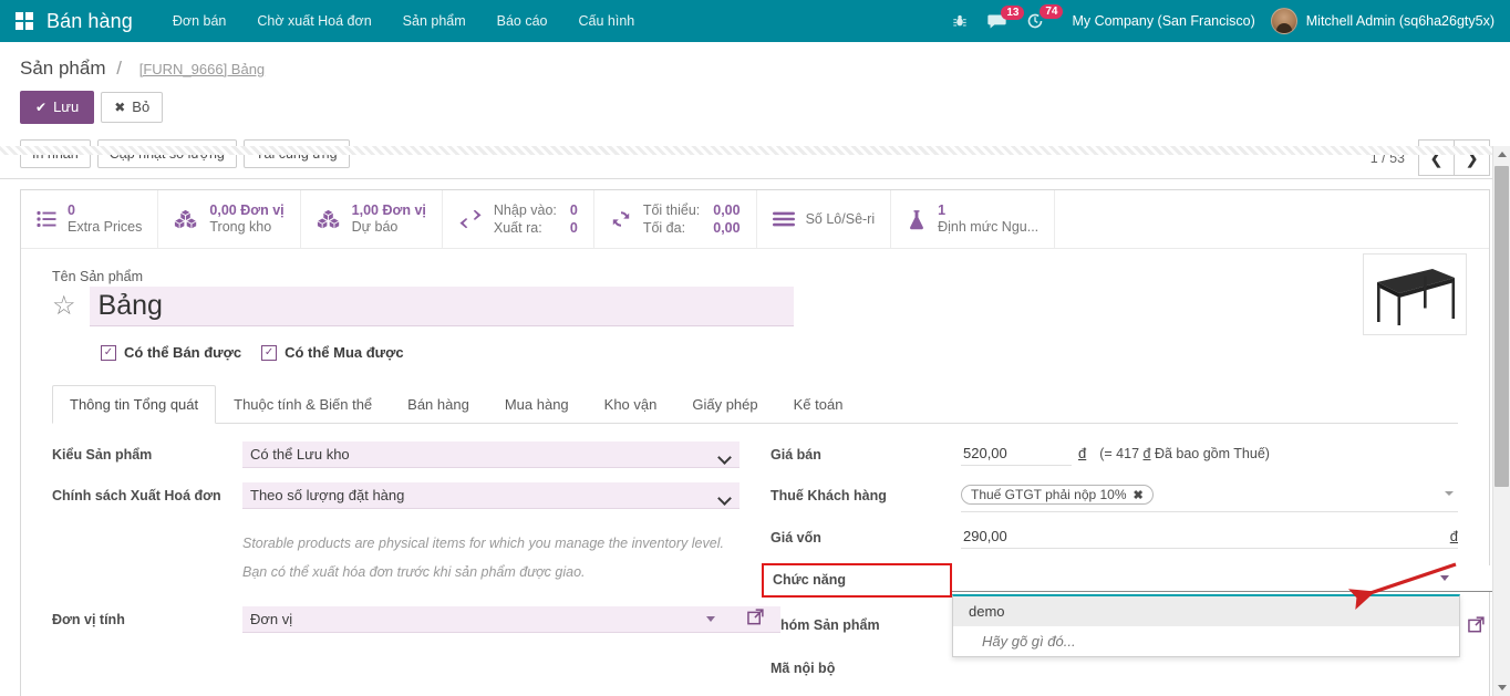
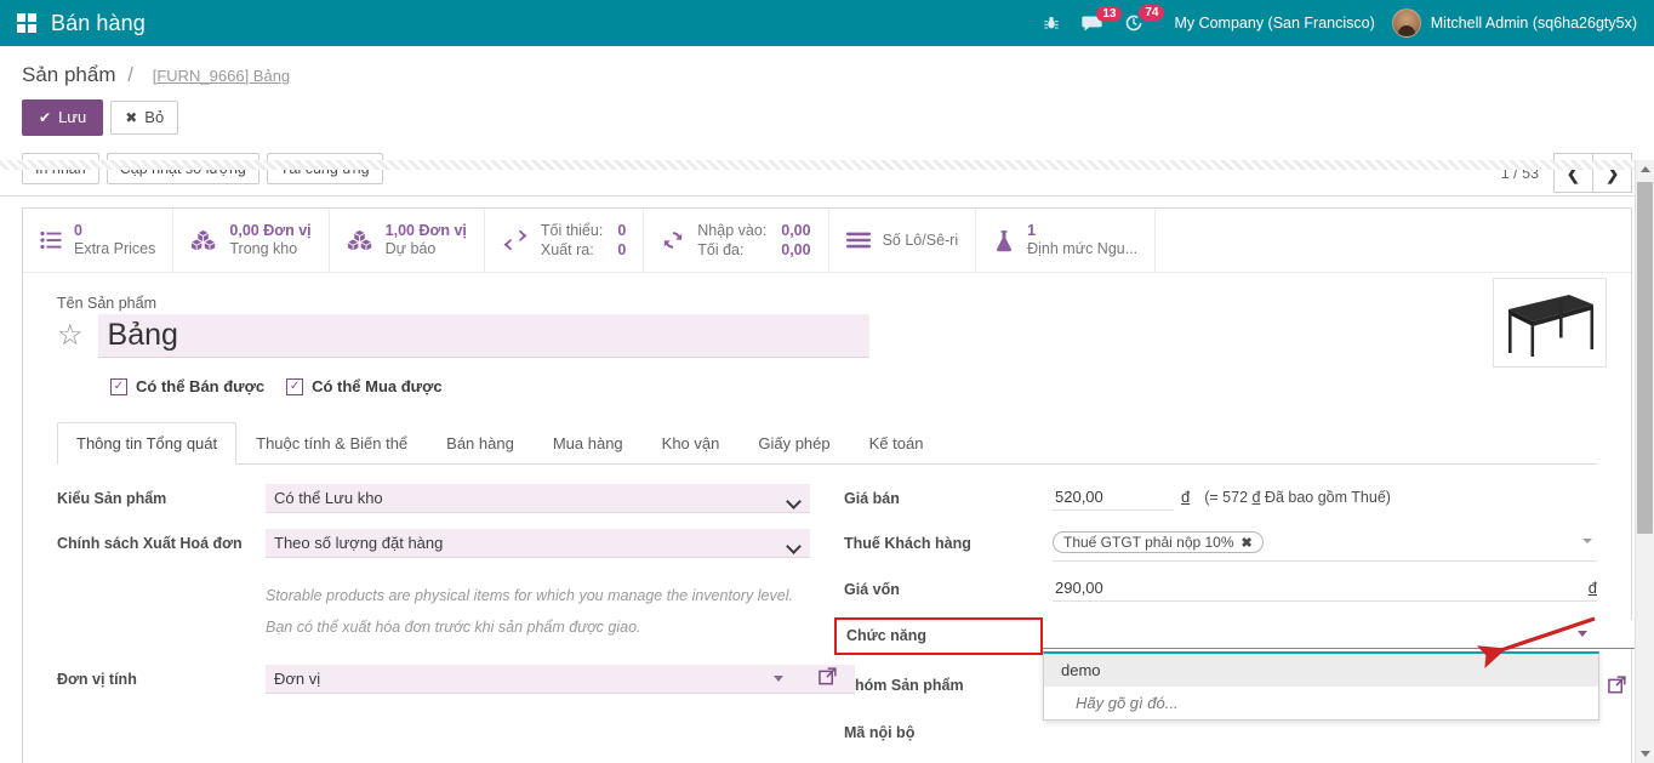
  Bán hàng
- Đơn bán
- Chờ xuất Hoá đơn
- Sản phẩm
- Báo cáo
- Cấu hình
  13
  74
  My Company (San Francisco)
  Mitchell Admin (sq6ha26gty5x)
  Sản phẩm / [FURN_9666] Bảng
  ✔
  Lưu
  ✖
  Bỏ
  1 / 53
  ❮
  ❯
  0
  Extra Prices
  0,00 Đơn vị
  Trong kho
  1,00 Đơn vị
  Dự báo
- Nhập vào:
+ Tối thiểu:
  0
  Xuất ra:
  0
- Tối thiểu:
+ Nhập vào:
  0,00
  Tối đa:
  0,00
  Số Lô/Sê-ri
  1
  Định mức Ngu...
  Tên Sản phẩm
  ☆
  Bảng
  ✓
  Có thể Bán được
  ✓
  Có thể Mua được
  Thông tin Tổng quát
  Thuộc tính & Biến thể
  Bán hàng
  Mua hàng
  Kho vận
  Giấy phép
  Kế toán
  Kiểu Sản phẩm
  Có thể Lưu kho
  Chính sách Xuất Hoá đơn
  Theo số lượng đặt hàng
  Storable products are physical items for which you manage the inventory level.
  Bạn có thể xuất hóa đơn trước khi sản phẩm được giao.
  Đơn vị tính
  Đơn vị
  Giá bán
  520,00
  đ
- (= 417 đ Đã bao gồm Thuế)
+ (= 572 đ Đã bao gồm Thuế)
  Thuế Khách hàng
  Thuế GTGT phải nộp 10%
  ✖
  Giá vốn
  290,00
  đ
  Chức năng
  demo
  Hãy gõ gì đó...
  hóm Sản phẩm
  Mã nội bộ
